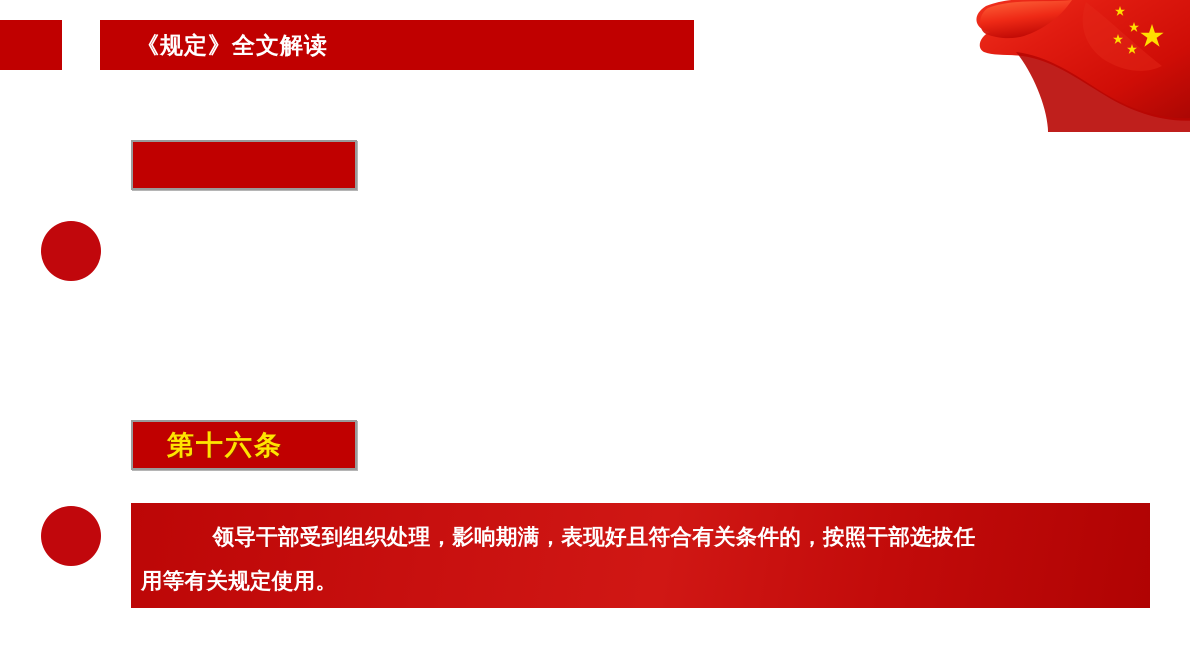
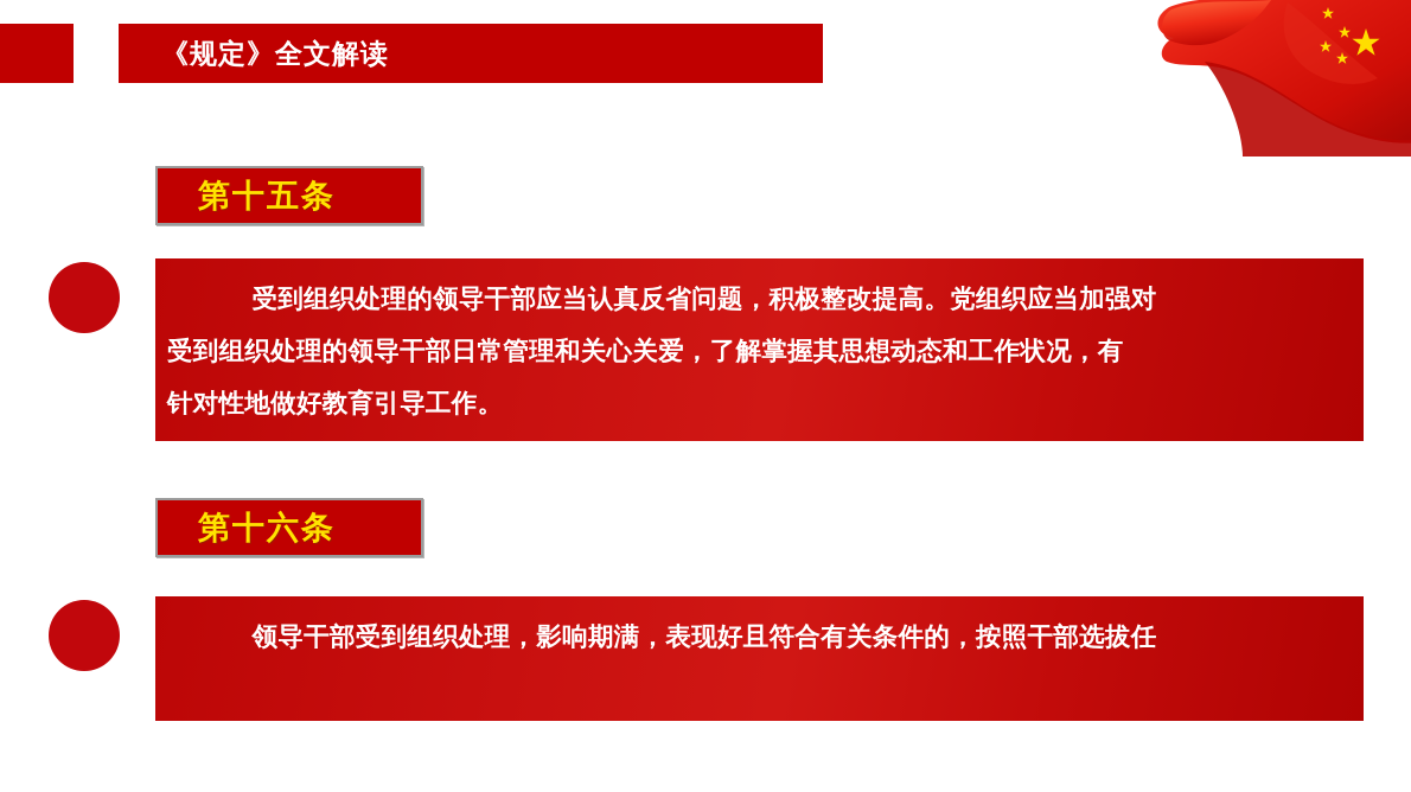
  《规定》全文解读
+ 第十五条
+ 受到组织处理的领导干部应当认真反省问题，积极整改提高。党组织应当加强对
+ 受到组织处理的领导干部日常管理和关心关爱，了解掌握其思想动态和工作状况，有
+ 针对性地做好教育引导工作。
  第十六条
  领导干部受到组织处理，影响期满，表现好且符合有关条件的，按照干部选拔任
- 用等有关规定使用。
